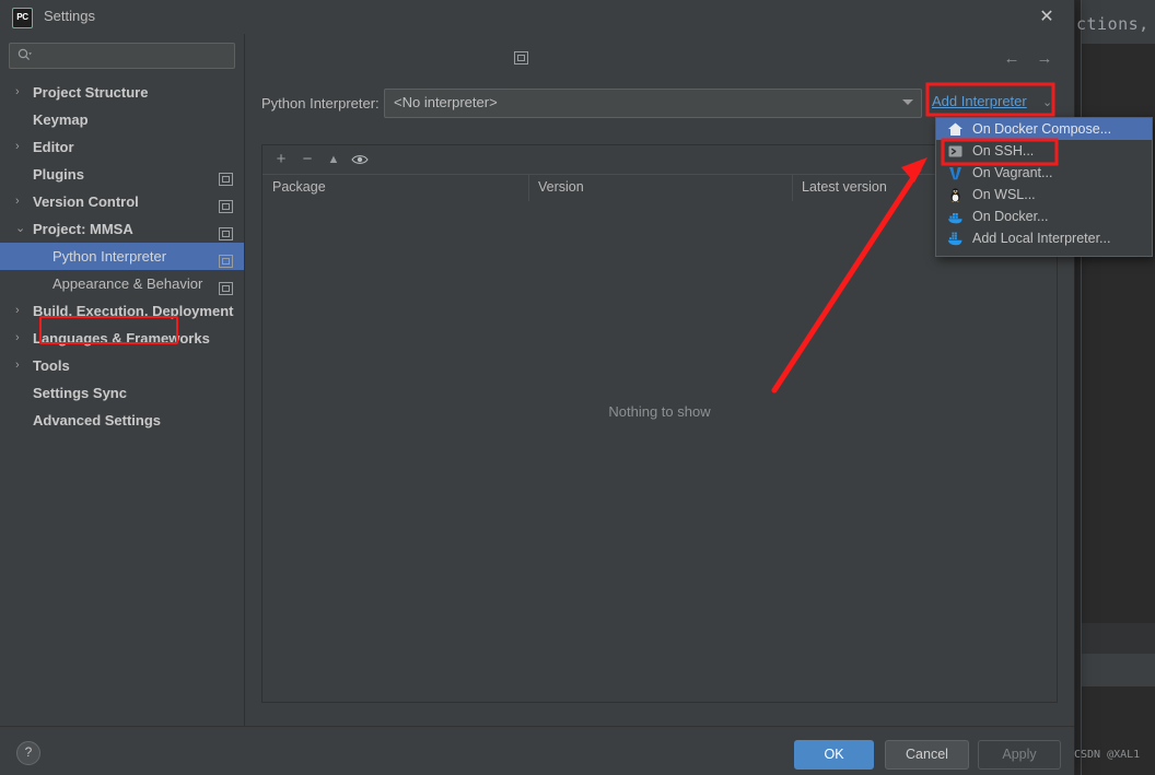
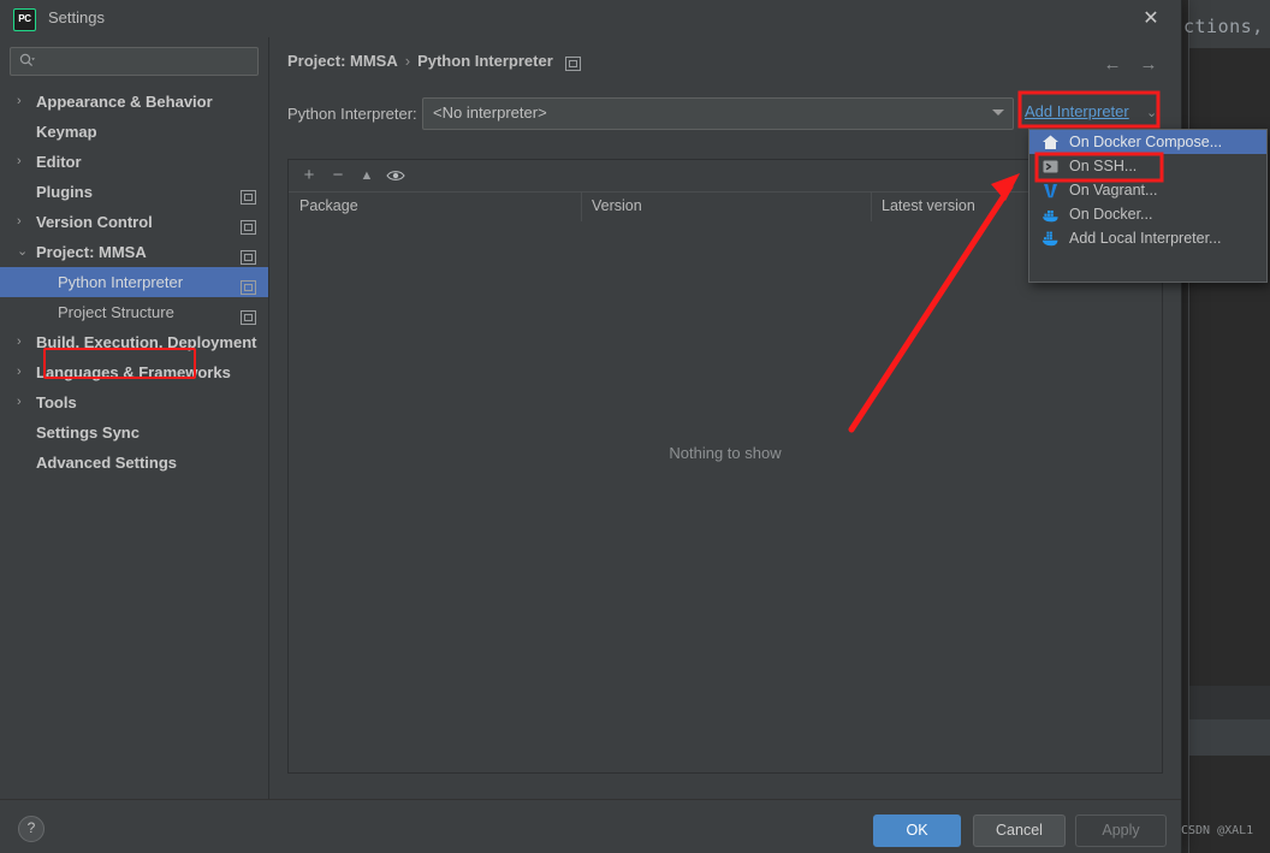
  ctions,
  PC
  Settings
  ✕
  ›
- Project Structure
+ Appearance & Behavior
  Keymap
  ›
  Editor
  Plugins
  ›
  Version Control
  ⌄
  Project: MMSA
  Python Interpreter
- Appearance & Behavior
+ Project Structure
  ›
  Build, Execution, Deployment
  ›
  Languages & Frameworks
  ›
  Tools
  Settings Sync
  Advanced Settings
+ Project: MMSA › Python Interpreter
  ←
  →
  Python Interpreter:
  <No interpreter>
  Add Interpreter
  ⌄
  +
  −
  ▲
  Package
  Version
  Latest version
  Nothing to show
  ?
  OK
  Cancel
  Apply
  CSDN @XAL1
  On Docker Compose...
  On SSH...
  On Vagrant...
- On WSL...
  On Docker...
  Add Local Interpreter...
